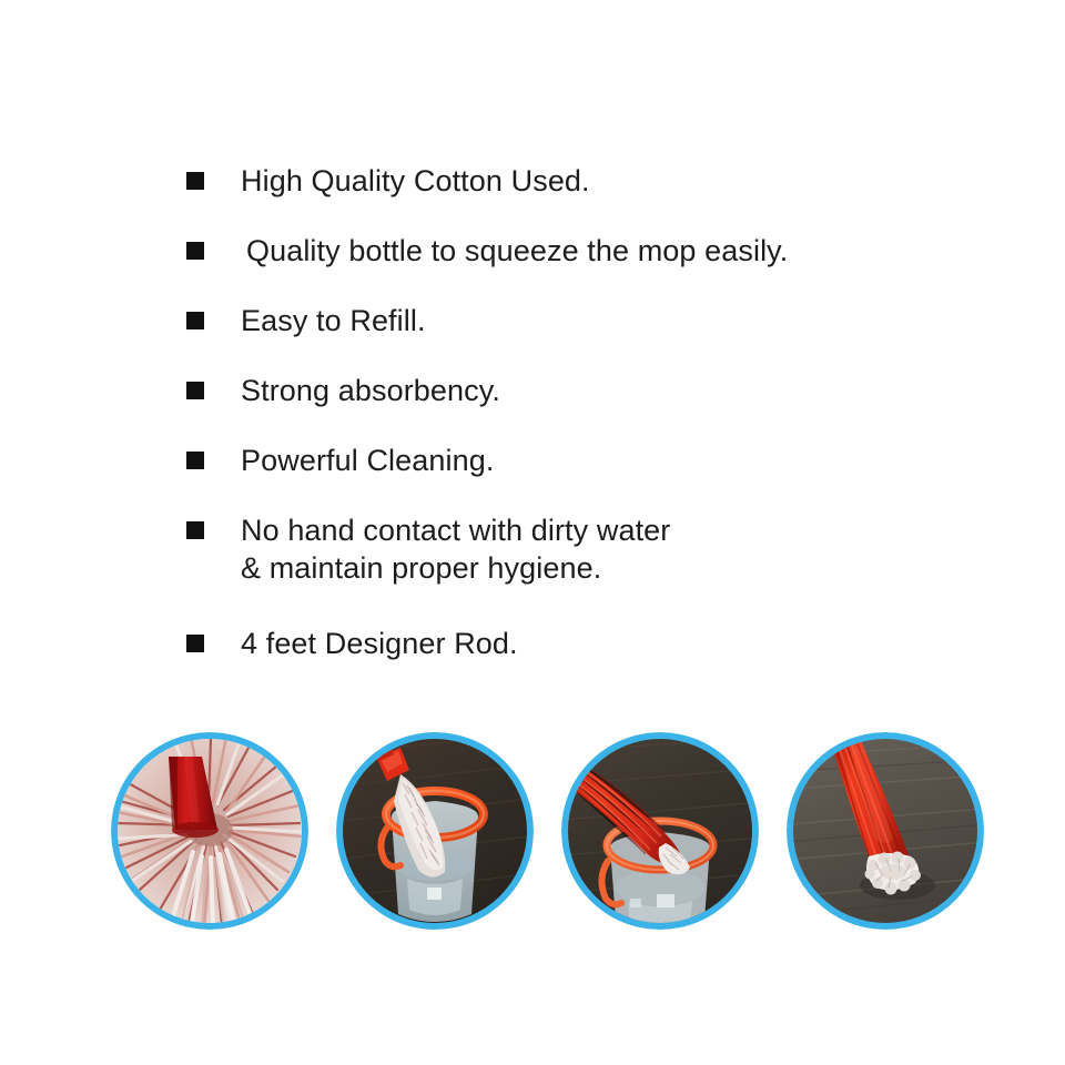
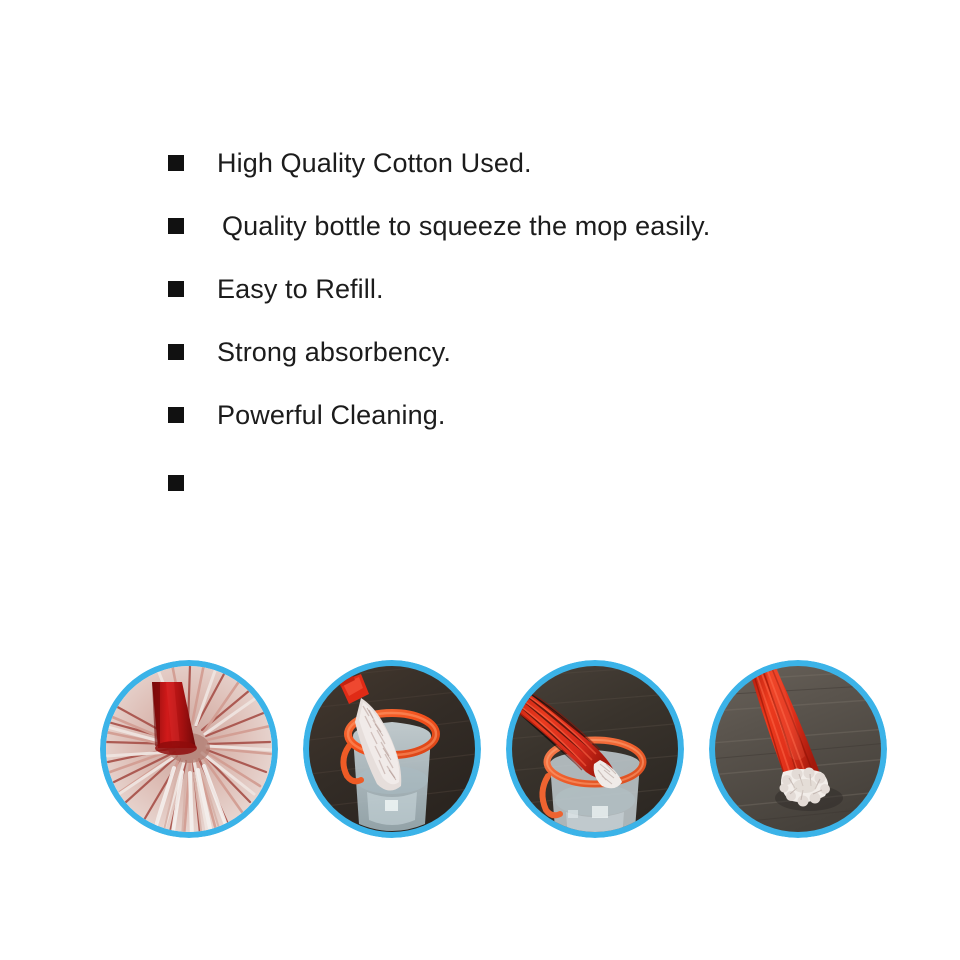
  High Quality Cotton Used.
  Quality bottle to squeeze the mop easily.
  Easy to Refill.
  Strong absorbency.
  Powerful Cleaning.
- No hand contact with dirty water
- & maintain proper hygiene.
- 4 feet Designer Rod.
